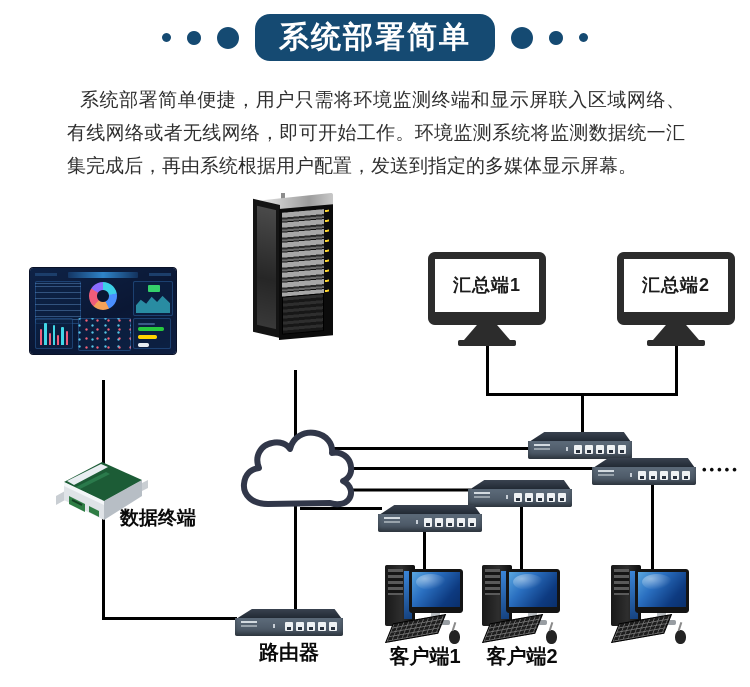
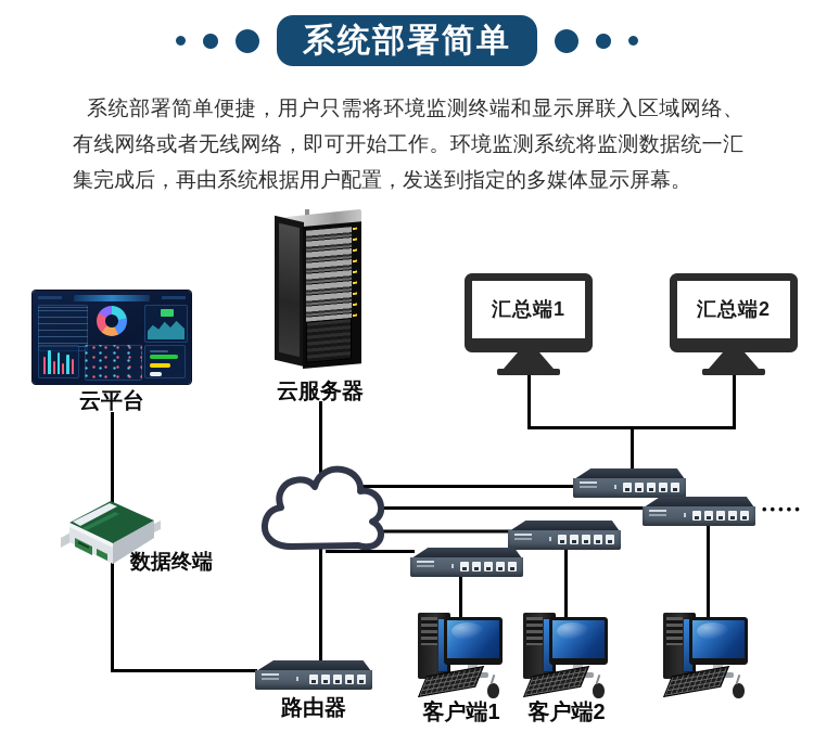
  系统部署简单
  系统部署简单便捷，用户只需将环境监测终端和显示屏联入区域网络、有线网络或者无线网络，即可开始工作。环境监测系统将监测数据统一汇集完成后，再由系统根据用户配置，发送到指定的多媒体显示屏幕。
+ 云平台
+ 云服务器
  汇总端1
  汇总端2
  数据终端
  •••••
  路由器
  客户端1
  客户端2
